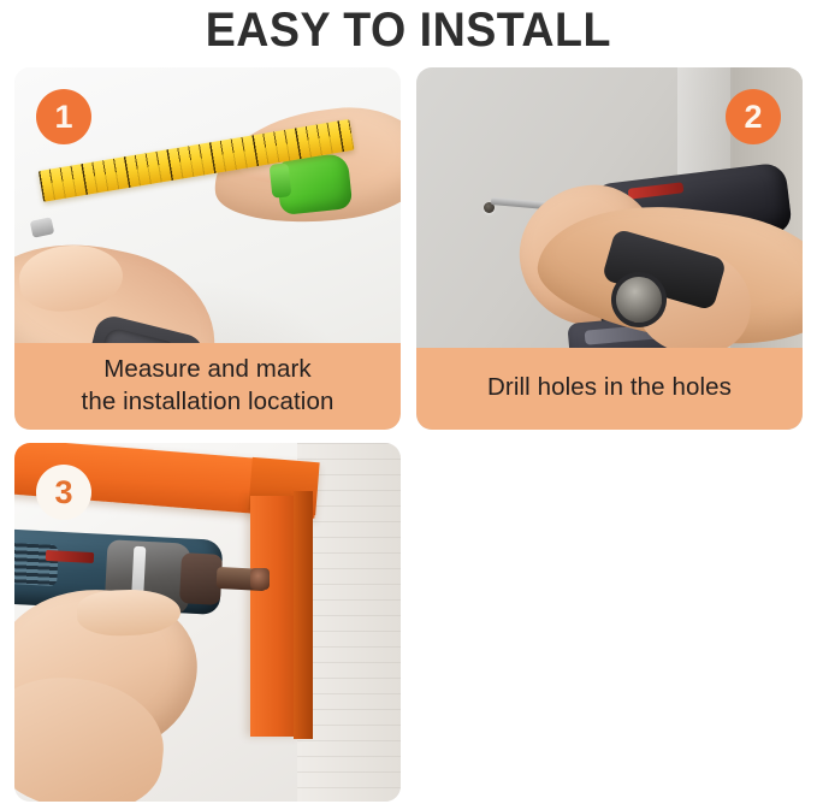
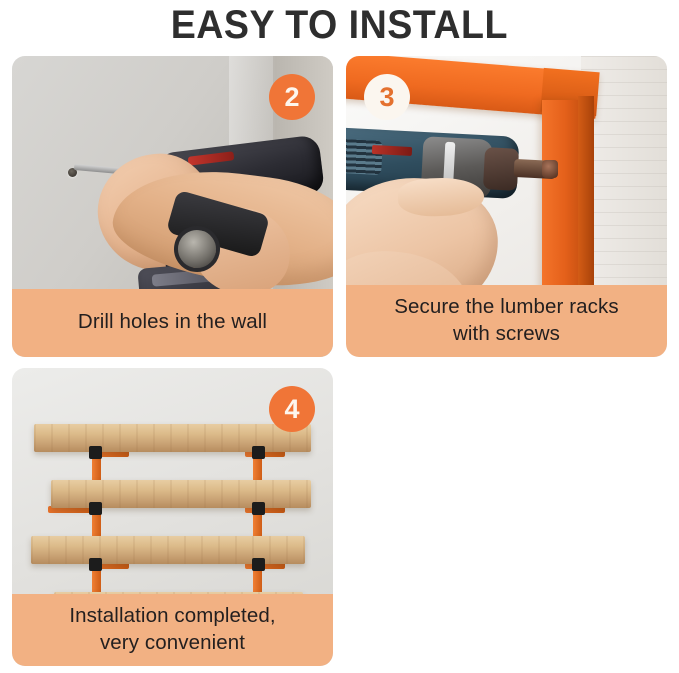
  EASY TO INSTALL
- 1
- Measure and mark
- the installation location
  2
- Drill holes in the holes
+ Drill holes in the wall
  3
+ Secure the lumber racks
+ with screws
+ 4
+ Installation completed,
+ very convenient
